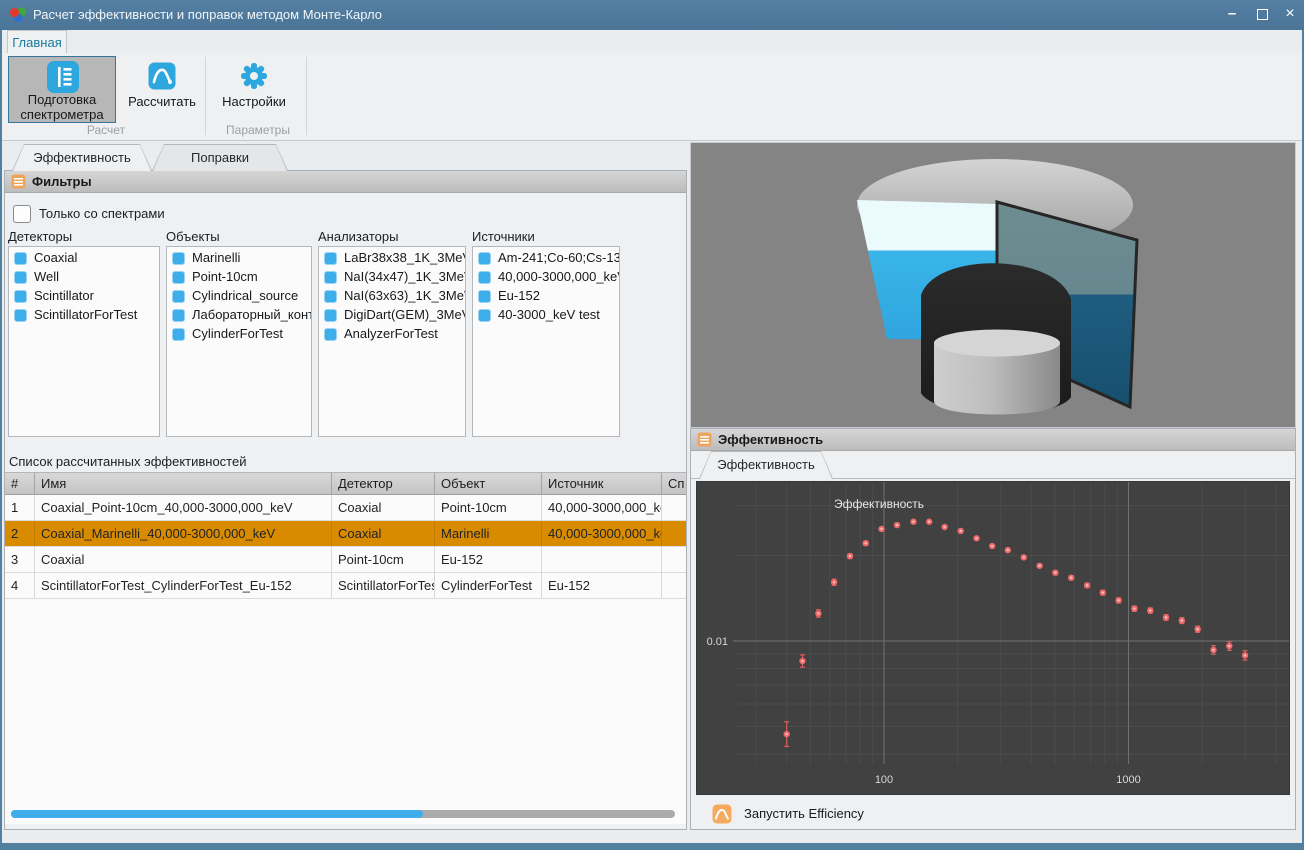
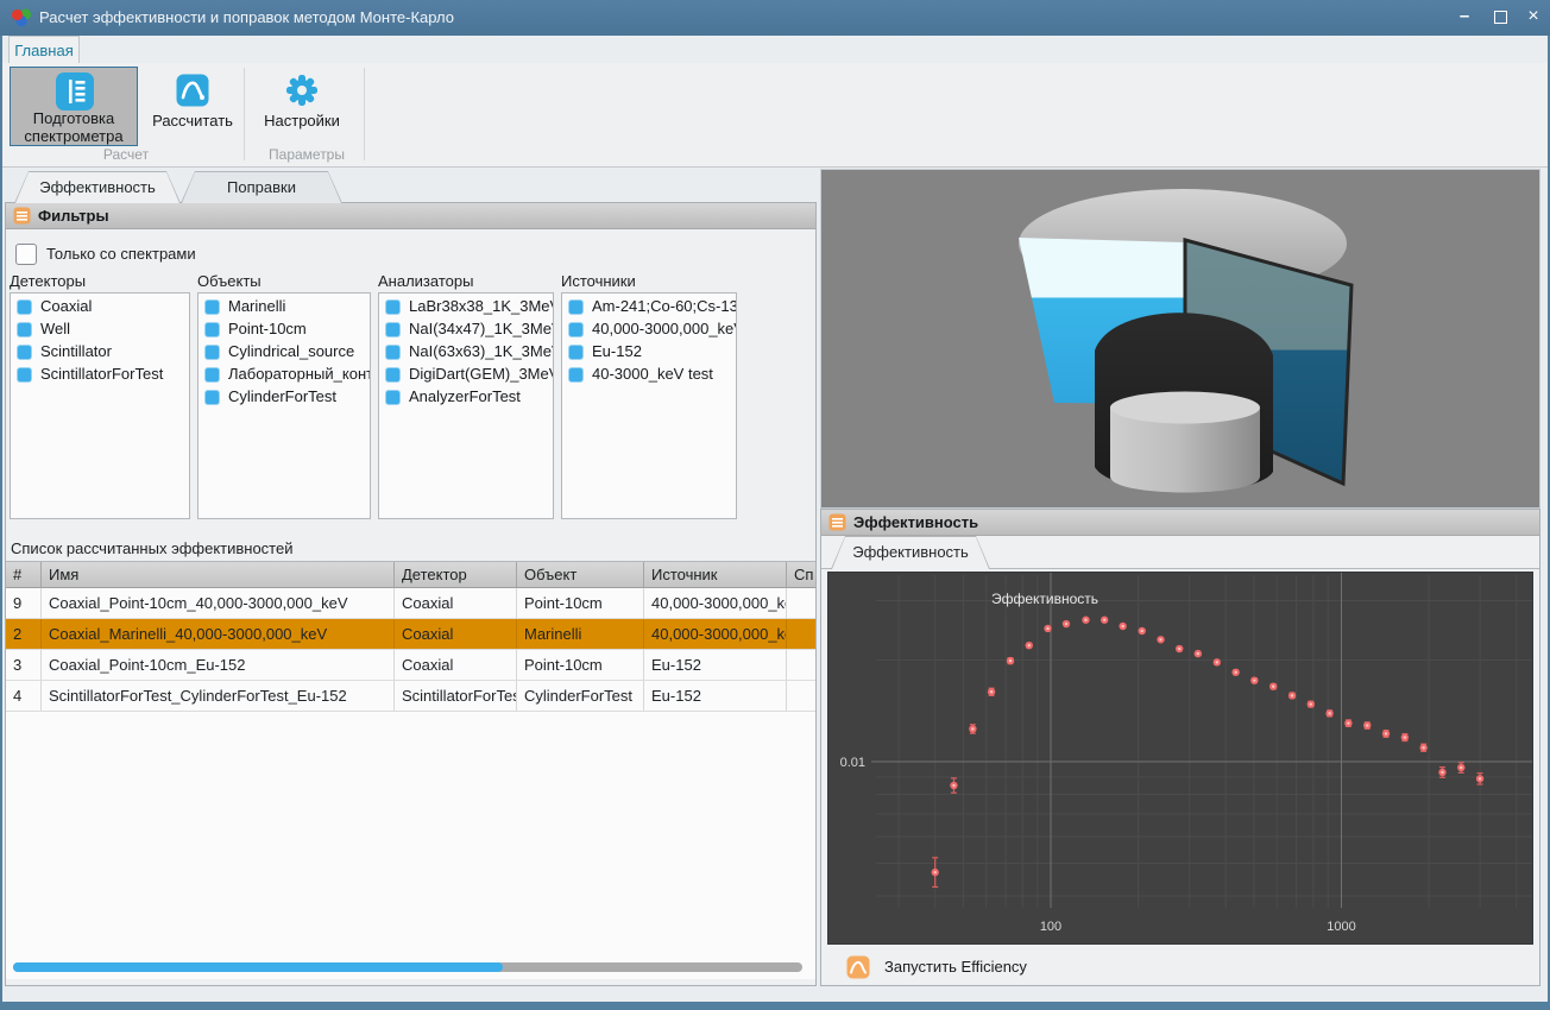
  Расчет эффективности и поправок методом Монте-Карло
  –
  ×
  Главная
  Подготовка
  спектрометра
  Рассчитать
  Настройки
  Расчет
  Параметры
  Эффективность
  Поправки
  Фильтры
  Только со спектрами
  Детекторы
  Coaxial
  Well
  Scintillator
  ScintillatorForTest
  Объекты
  Marinelli
  Point-10cm
  Cylindrical_source
  Лабораторный_кон
  CylinderForTest
  Анализаторы
  LaBr38x38_1K_3Me
  NaI(34x47)_1K_3Me
  NaI(63x63)_1K_3Me
  DigiDart(GEM)_3Me
  AnalyzerForTest
  Источники
  Am-241;Co-60;Cs-13
  40,000-3000,000_ke
  Eu-152
  40-3000_keV test
  Список рассчитанных эффективностей
  #
  Имя
  Детектор
  Объект
  Источник
  Сп
- 1
+ 9
  Coaxial_Point-10cm_40,000-3000,000_keV
  Coaxial
  Point-10cm
  40,000-3000,000_k
  2
  Coaxial_Marinelli_40,000-3000,000_keV
  Coaxial
  Marinelli
  40,000-3000,000_k
  3
+ Coaxial_Point-10cm_Eu-152
  Coaxial
  Point-10cm
  Eu-152
  4
  ScintillatorForTest_CylinderForTest_Eu-152
  ScintillatorForTes
  CylinderForTest
  Eu-152
  Эффективность
  Эффективность
  100
  1000
  0.01
  Эффективность
  Запустить Efficiency
